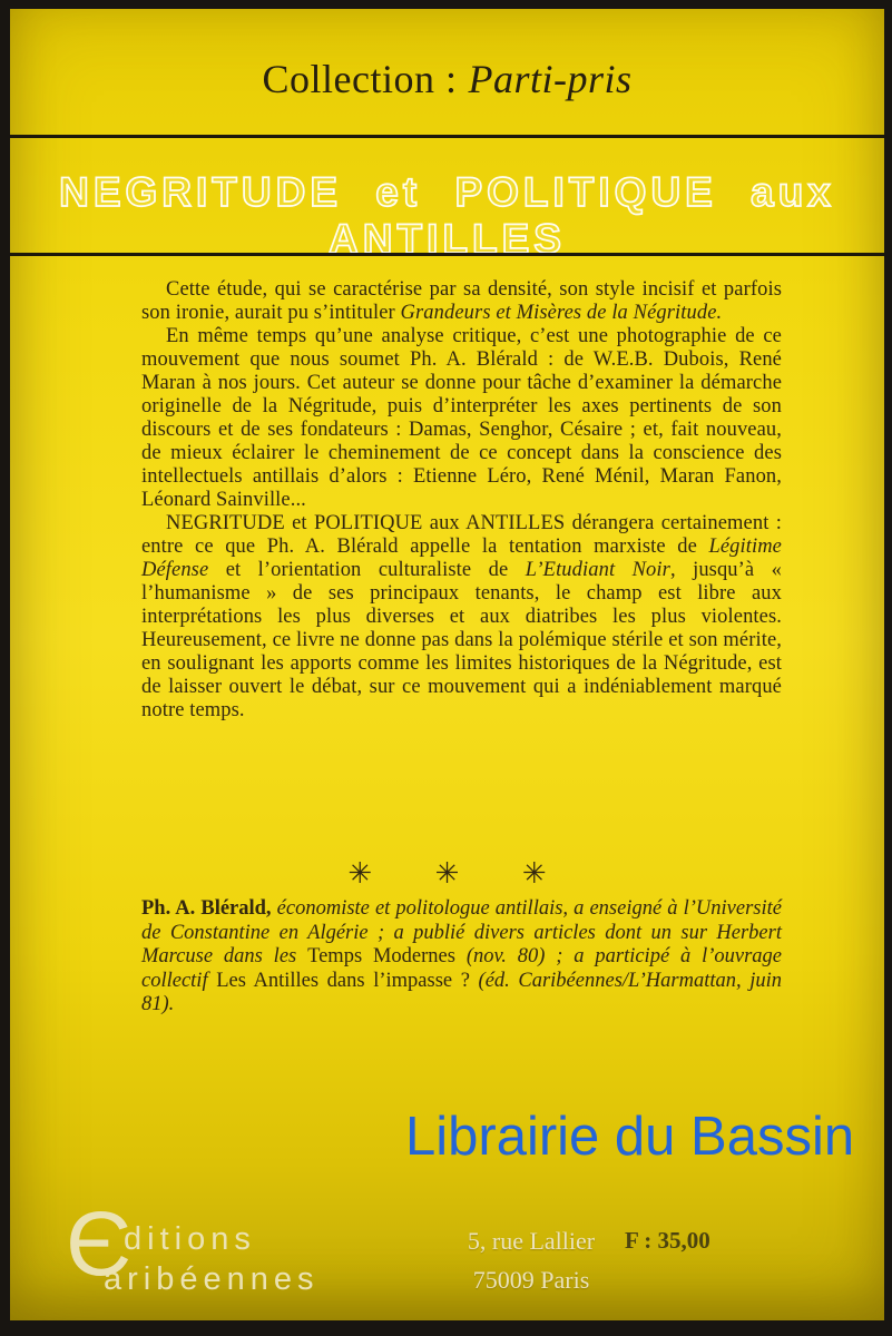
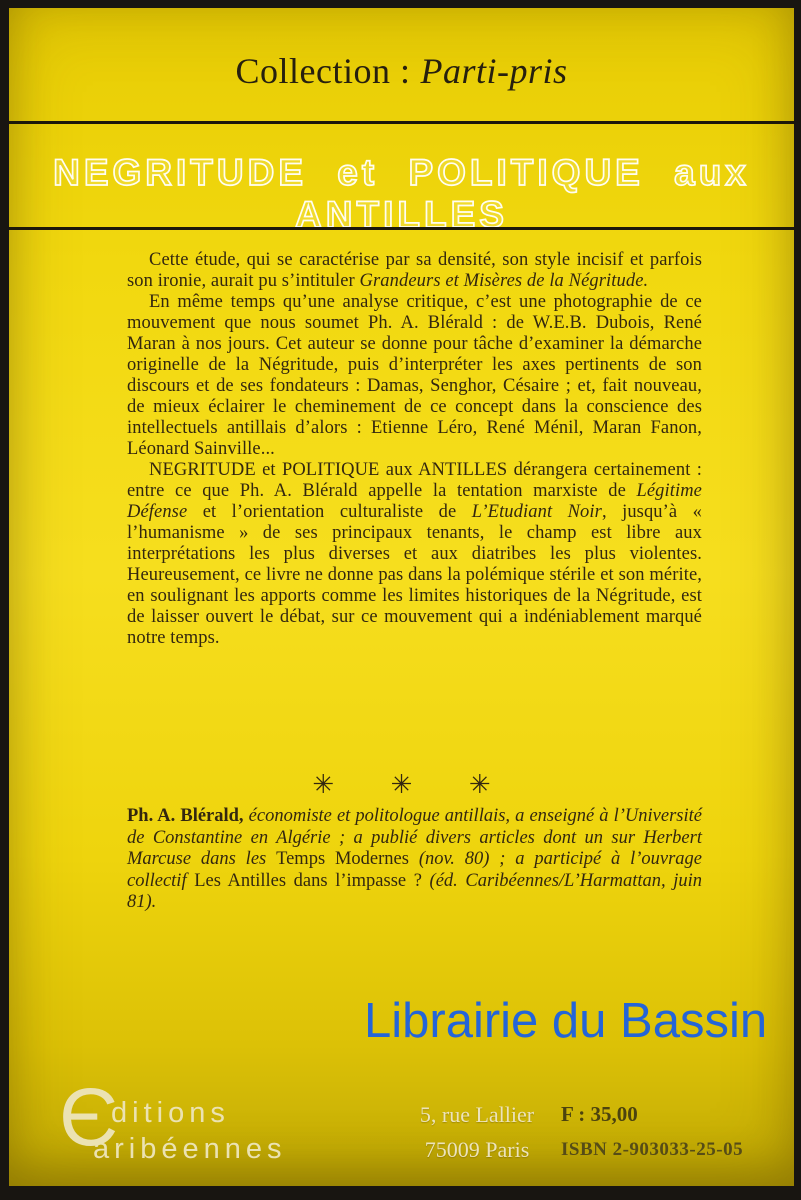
  Collection : Parti-pris
  NEGRITUDE et POLITIQUE aux ANTILLES
  Cette étude, qui se caractérise par sa densité, son style incisif et parfois son ironie, aurait pu s’intituler Grandeurs et Misères de la Négritude.
  En même temps qu’une analyse critique, c’est une photographie de ce mouvement que nous soumet Ph. A. Blérald : de W.E.B. Dubois, René Maran à nos jours. Cet auteur se donne pour tâche d’examiner la démarche originelle de la Négritude, puis d’interpréter les axes pertinents de son discours et de ses fondateurs : Damas, Senghor, Césaire ; et, fait nouveau, de mieux éclairer le cheminement de ce concept dans la conscience des intellectuels antillais d’alors : Etienne Léro, René Ménil, Maran Fanon, Léonard Sainville...
  NEGRITUDE et POLITIQUE aux ANTILLES dérangera certainement : entre ce que Ph. A. Blérald appelle la tentation marxiste de Légitime Défense et l’orientation culturaliste de L’Etudiant Noir, jusqu’à « l’humanisme » de ses principaux tenants, le champ est libre aux interprétations les plus diverses et aux diatribes les plus violentes. Heureusement, ce livre ne donne pas dans la polémique stérile et son mérite, en soulignant les apports comme les limites historiques de la Négritude, est de laisser ouvert le débat, sur ce mouvement qui a indéniablement marqué notre temps.
  ✳ ✳ ✳
  Ph. A. Blérald, économiste et politologue antillais, a enseigné à l’Université de Constantine en Algérie ; a publié divers articles dont un sur Herbert Marcuse dans les Temps Modernes (nov. 80) ; a participé à l’ouvrage collectif Les Antilles dans l’impasse ? (éd. Caribéennes/L’Harmattan, juin 81).
  Librairie du Bassin
  Є
  ditions
  aribéennes
  5, rue Lallier
  75009 Paris
  F : 35,00
+ ISBN 2-903033-25-05
